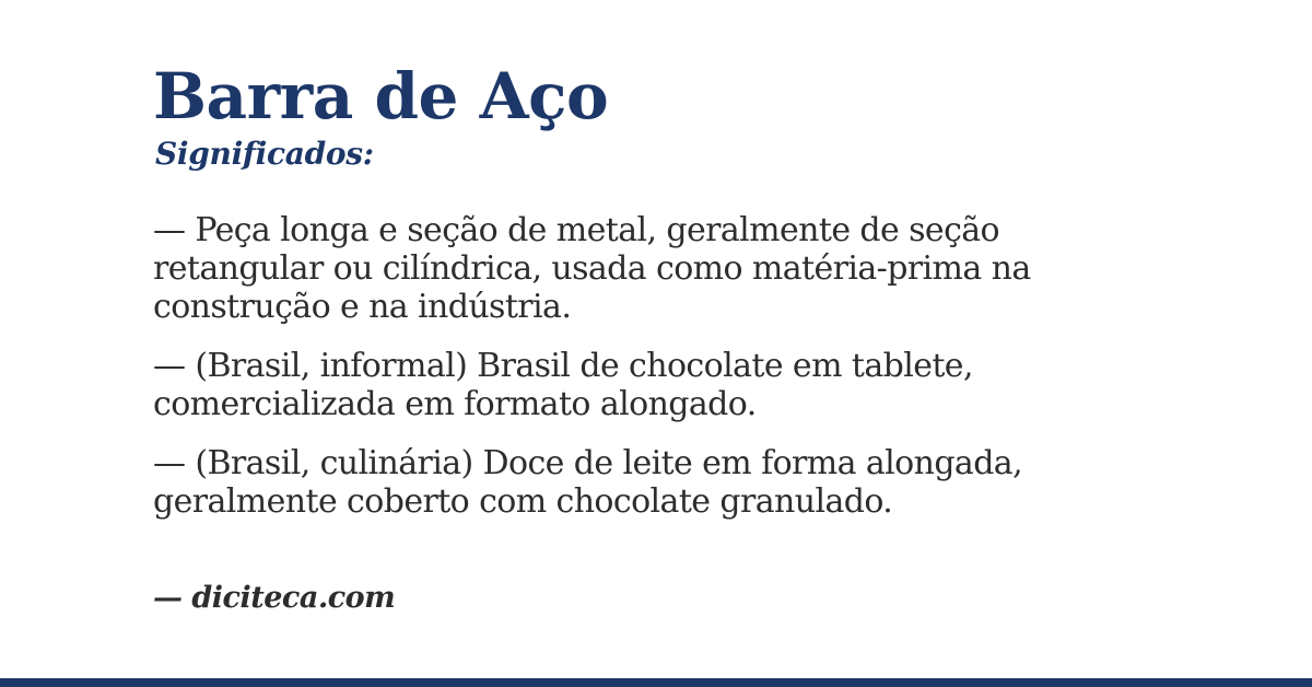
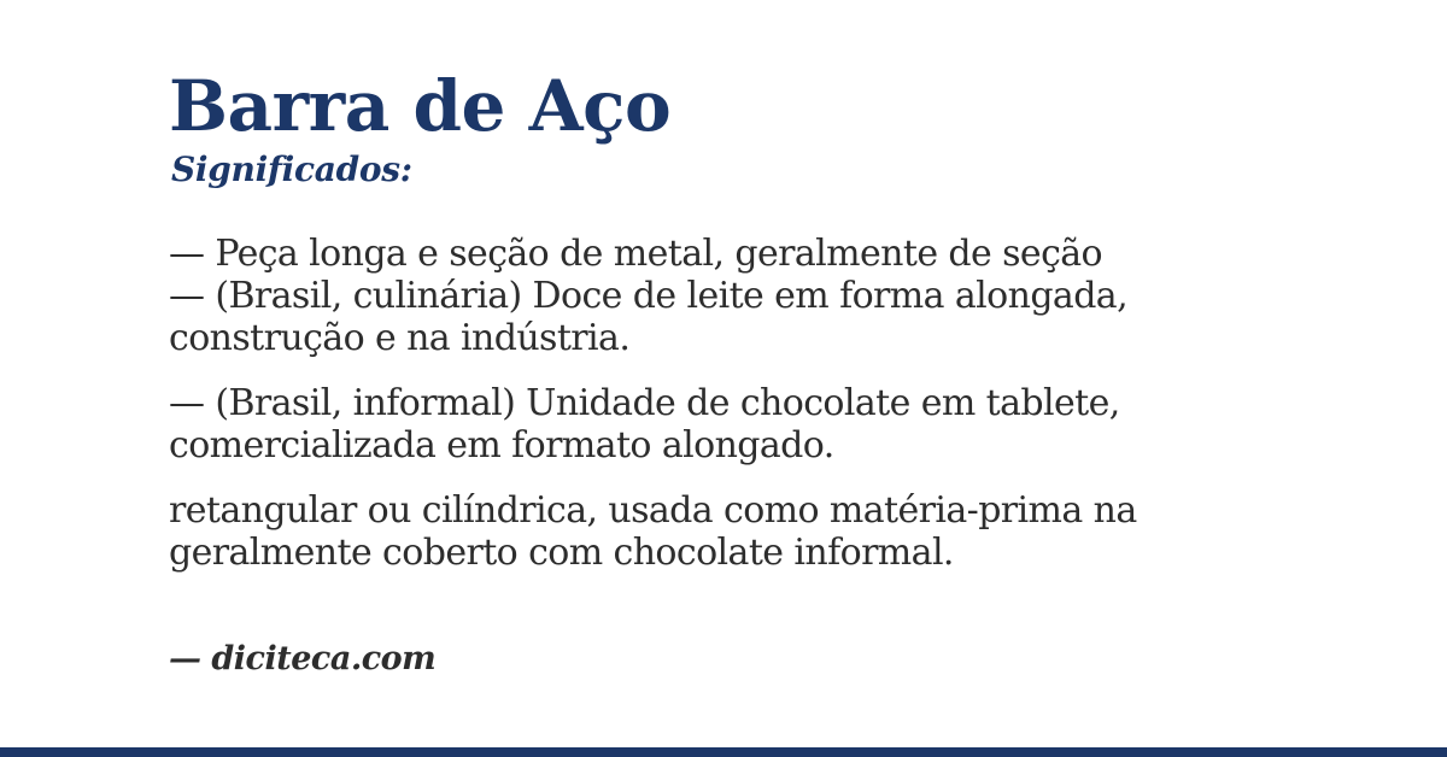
  Barra de Aço
  Significados:
  — Peça longa e seção de metal, geralmente de seção
- retangular ou cilíndrica, usada como matéria-prima na
+ — (Brasil, culinária) Doce de leite em forma alongada,
  construção e na indústria.
- — (Brasil, informal) Brasil de chocolate em tablete,
+ — (Brasil, informal) Unidade de chocolate em tablete,
  comercializada em formato alongado.
- — (Brasil, culinária) Doce de leite em forma alongada,
+ retangular ou cilíndrica, usada como matéria-prima na
- geralmente coberto com chocolate granulado.
+ geralmente coberto com chocolate informal.
  — diciteca.com
